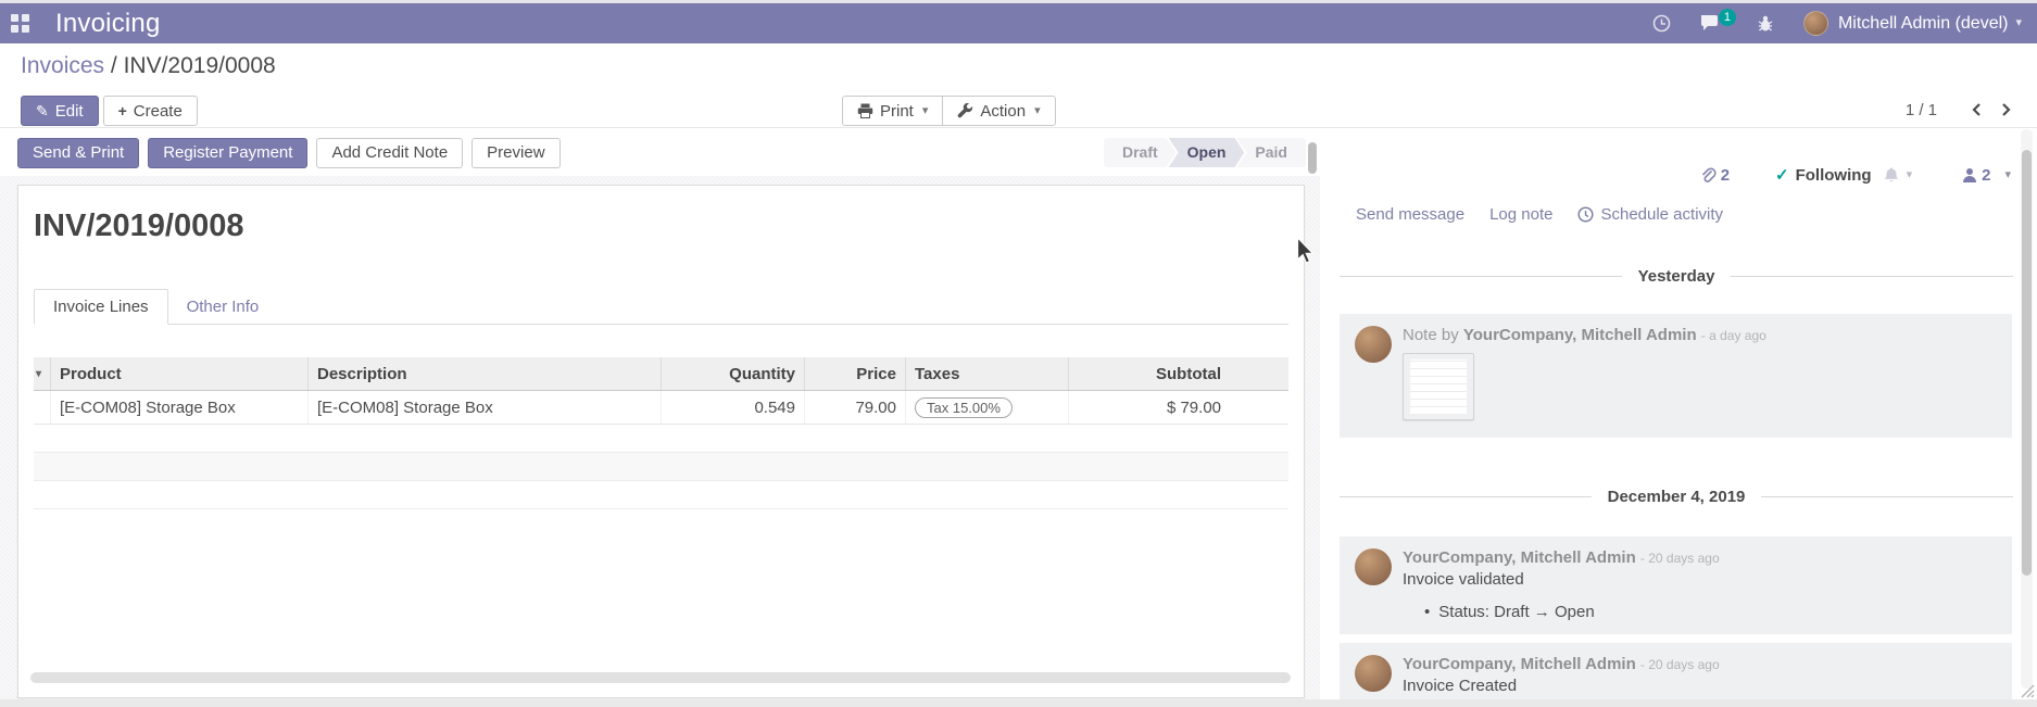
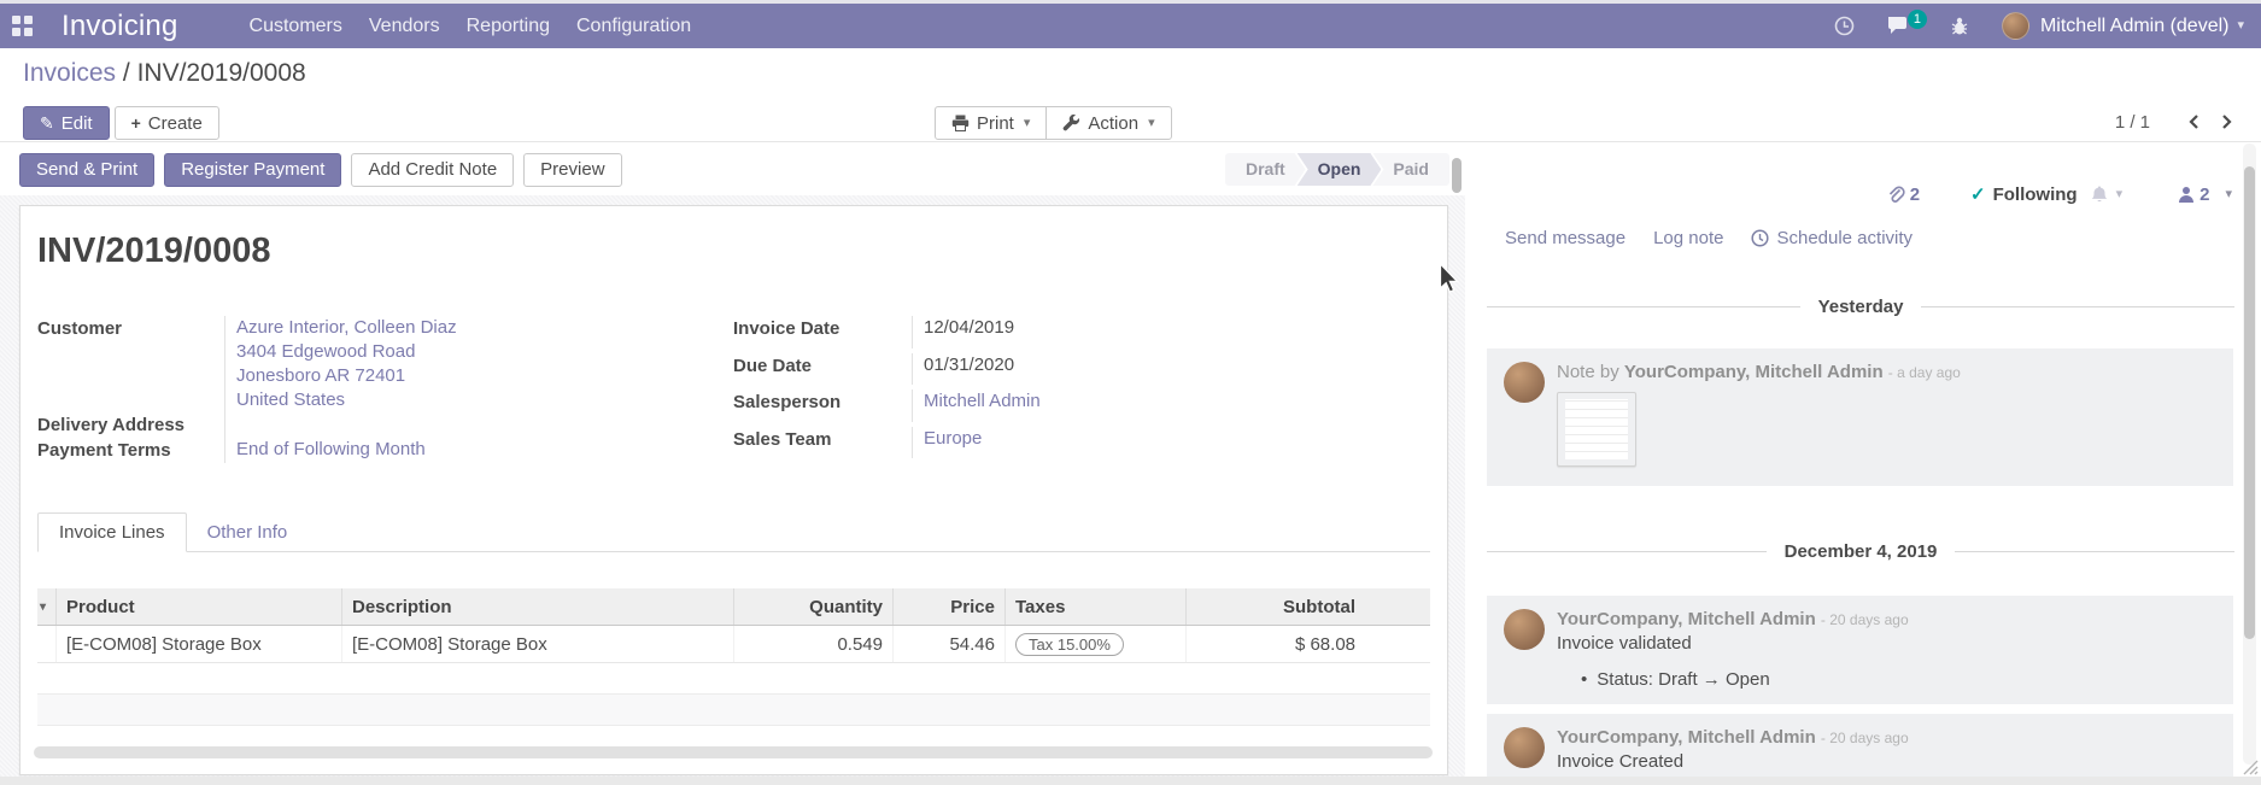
  Invoicing
+ Customers
+ Vendors
+ Reporting
+ Configuration
  1
  Mitchell Admin (devel)
  ▾
  Invoices / INV/2019/0008
  ✎
  Edit
  +
  Create
  Print
  ▾
  Action
  ▾
  1 / 1
  Send & Print
  Register Payment
  Add Credit Note
  Preview
  Draft
  Open
  Paid
  INV/2019/0008
+ Customer
+ Azure Interior, Colleen Diaz
+ 3404 Edgewood Road
+ Jonesboro AR 72401
+ United States
+ Delivery Address
+ Payment Terms
+ End of Following Month
+ Invoice Date
+ 12/04/2019
+ Due Date
+ 01/31/2020
+ Salesperson
+ Mitchell Admin
+ Sales Team
+ Europe
  Invoice Lines
  Other Info
  ▾
  Product
  Description
  Quantity
  Price
  Taxes
  Subtotal
  [E-COM08] Storage Box
  [E-COM08] Storage Box
  0.549
- 79.00
+ 54.46
  Tax 15.00%
- $ 79.00
+ $ 68.08
  2
  ✓
  Following
  ▾
  2
  ▾
  Send message
  Log note
  Schedule activity
  Yesterday
  Note by YourCompany, Mitchell Admin - a day ago
  December 4, 2019
  YourCompany, Mitchell Admin - 20 days ago
  Invoice validated
  • Status: Draft → Open
  YourCompany, Mitchell Admin - 20 days ago
  Invoice Created
